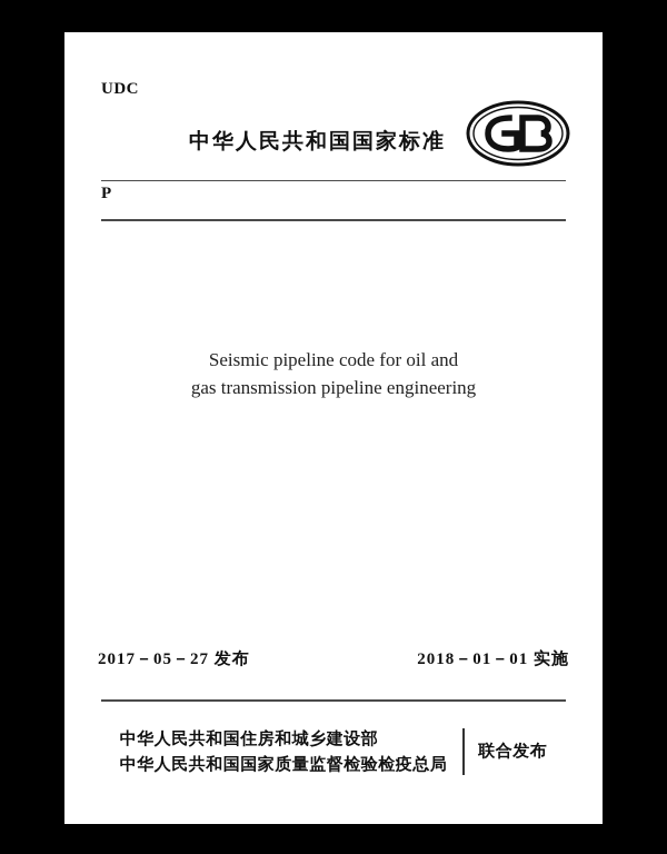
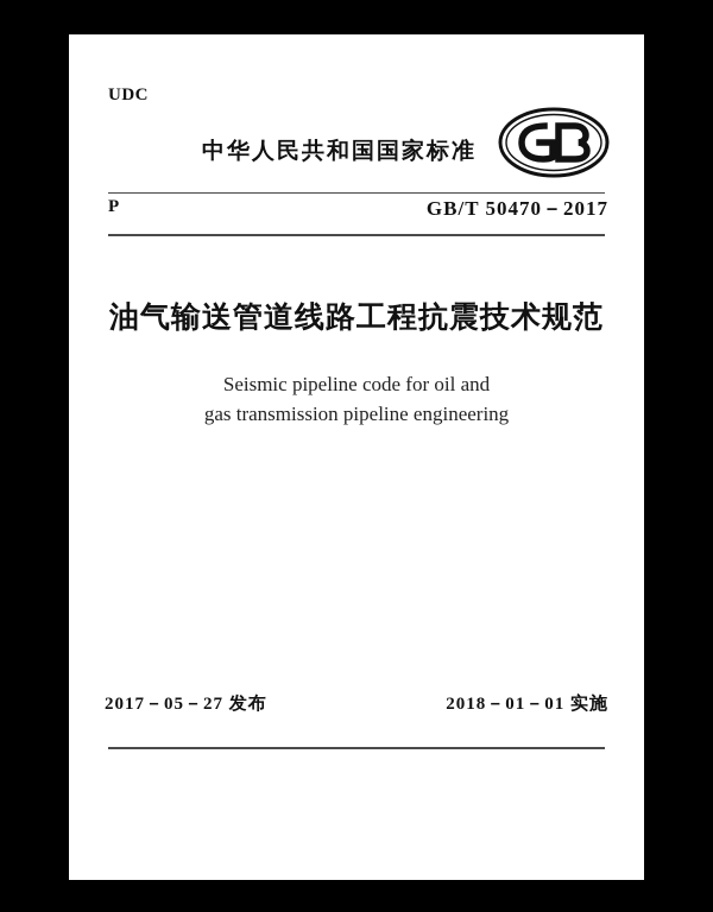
  UDC
  中华人民共和国国家标准
  P
+ GB/T 50470－2017
+ 油气输送管道线路工程抗震技术规范
  Seismic pipeline code for oil and
  gas transmission pipeline engineering
  2017－05－27 发布
  2018－01－01 实施
- 中华人民共和国住房和城乡建设部
- 中华人民共和国国家质量监督检验检疫总局
- 联合发布
